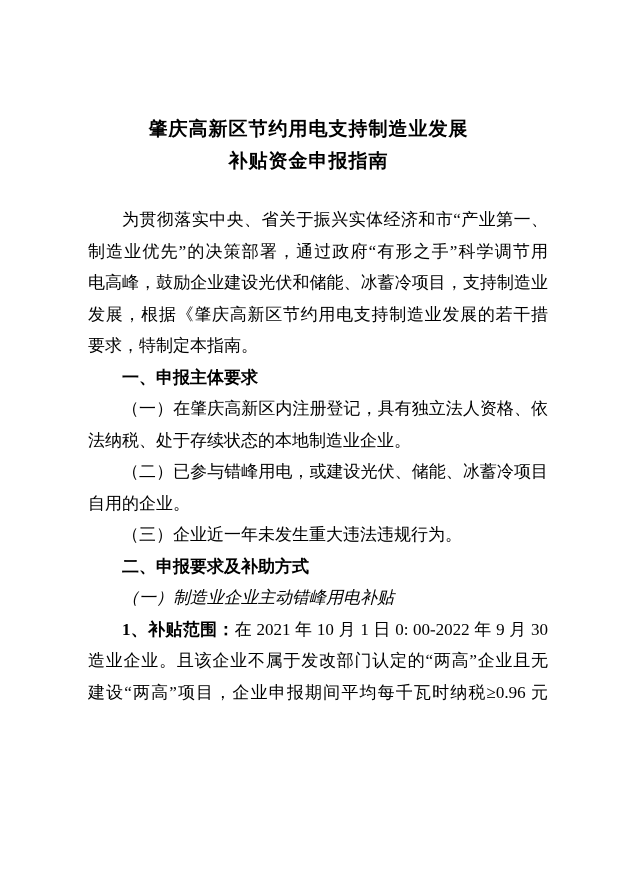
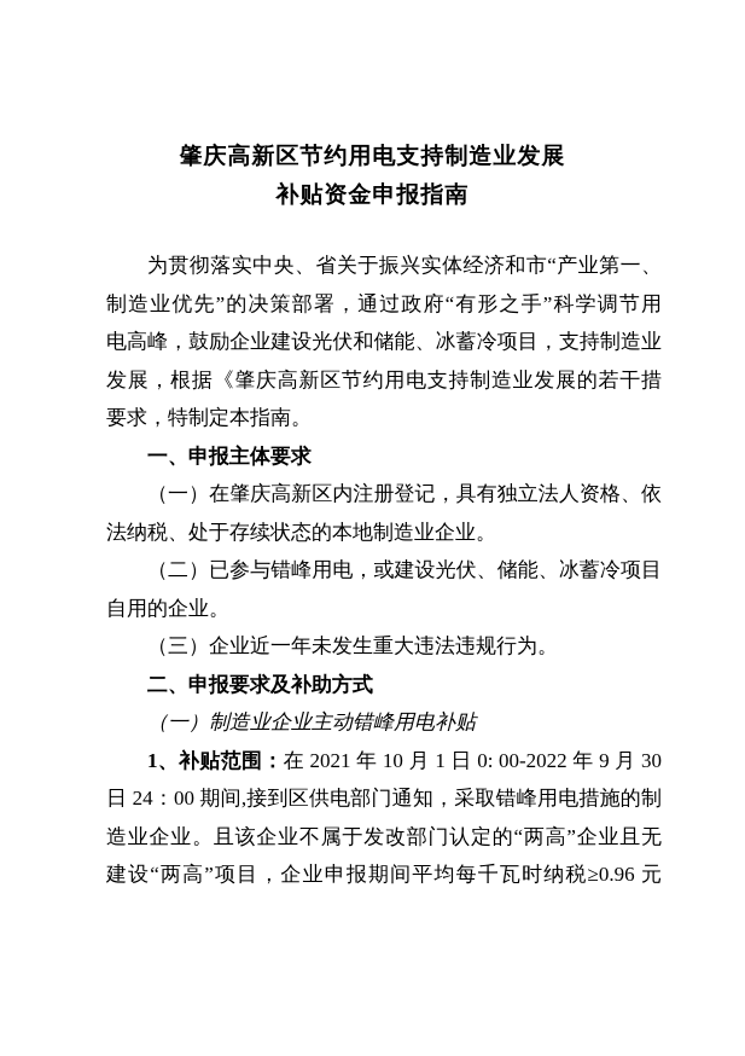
  肇庆高新区节约用电支持制造业发展
  补贴资金申报指南
  为贯彻落实中央、省关于振兴实体经济和市“产业第一、
  制造业优先”的决策部署，通过政府“有形之手”科学调节用
  电高峰，鼓励企业建设光伏和储能、冰蓄冷项目，支持制造业
  发展，根据《肇庆高新区节约用电支持制造业发展的若干措
  要求，特制定本指南。
  一、申报主体要求
  （一）在肇庆高新区内注册登记，具有独立法人资格、依
  法纳税、处于存续状态的本地制造业企业。
  （二）已参与错峰用电，或建设光伏、储能、冰蓄冷项目
  自用的企业。
  （三）企业近一年未发生重大违法违规行为。
  二、申报要求及补助方式
  （一）制造业企业主动错峰用电补贴
  1、补贴范围：在 2021 年 10 月 1 日 0: 00-2022 年 9 月 30
+ 日 24：00 期间,接到区供电部门通知，采取错峰用电措施的制
  造业企业。且该企业不属于发改部门认定的“两高”企业且无
  建设“两高”项目，企业申报期间平均每千瓦时纳税≥0.96 元
